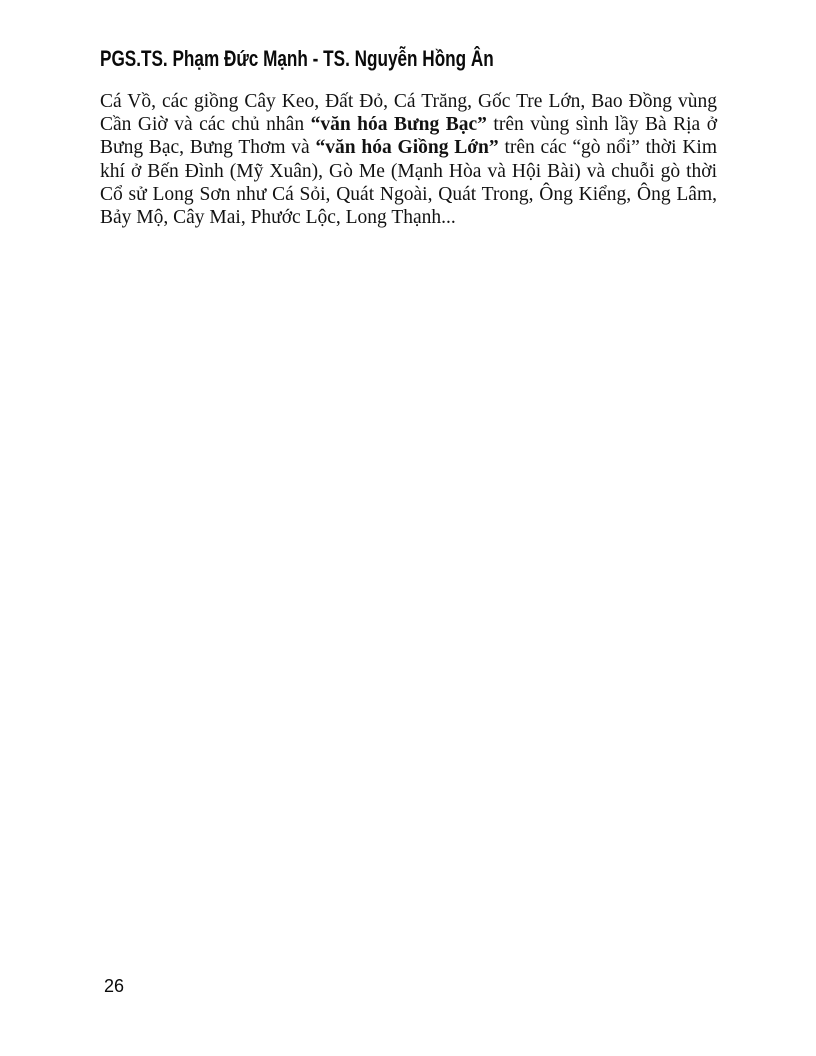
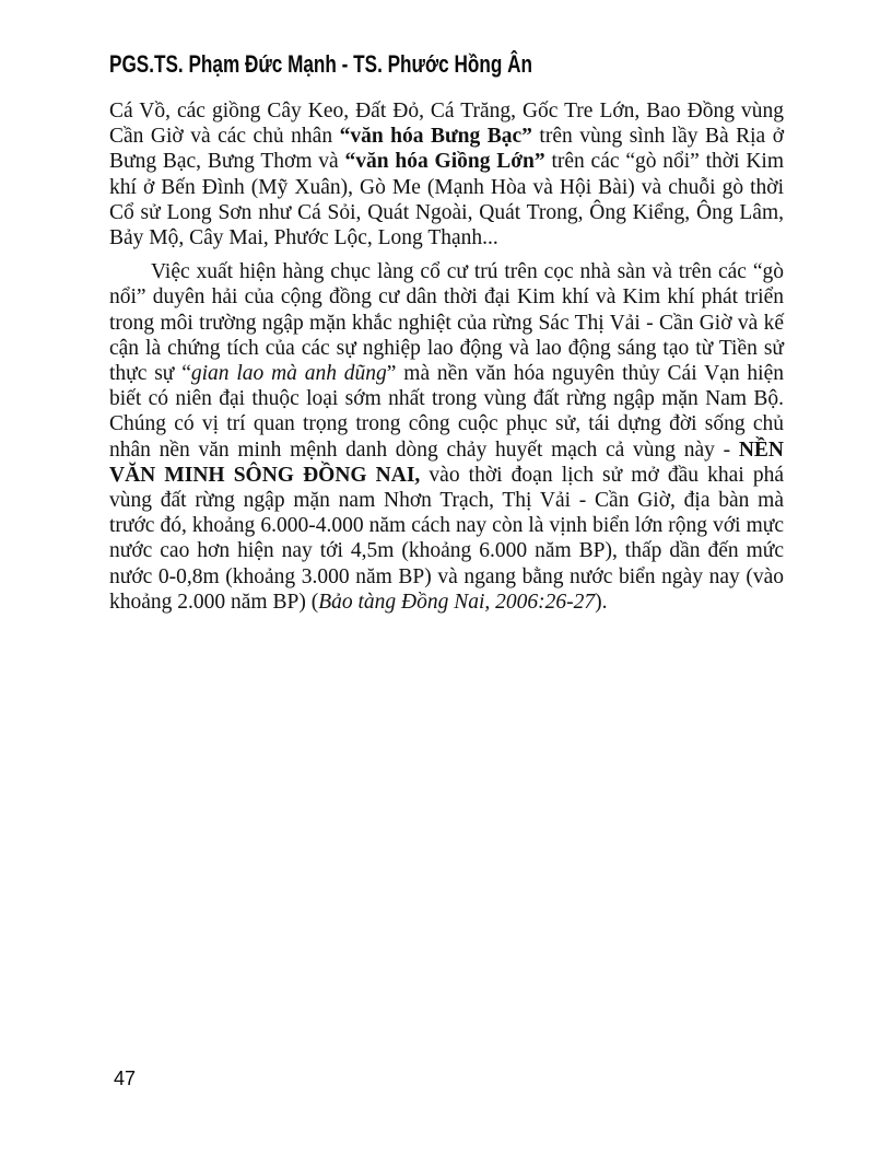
- PGS.TS. Phạm Đức Mạnh - TS. Nguyễn Hồng Ân
+ PGS.TS. Phạm Đức Mạnh - TS. Phước Hồng Ân
  Cá Vồ, các giồng Cây Keo, Đất Đỏ, Cá Trăng, Gốc Tre Lớn, Bao Đồng vùng Cần Giờ và các chủ nhân “văn hóa Bưng Bạc” trên vùng sình lầy Bà Rịa ở Bưng Bạc, Bưng Thơm và “văn hóa Giồng Lớn” trên các “gò nổi” thời Kim khí ở Bến Đình (Mỹ Xuân), Gò Me (Mạnh Hòa và Hội Bài) và chuỗi gò thời Cổ sử Long Sơn như Cá Sỏi, Quát Ngoài, Quát Trong, Ông Kiểng, Ông Lâm, Bảy Mộ, Cây Mai, Phước Lộc, Long Thạnh...
+ Việc xuất hiện hàng chục làng cổ cư trú trên cọc nhà sàn và trên các “gò nổi” duyên hải của cộng đồng cư dân thời đại Kim khí và Kim khí phát triển trong môi trường ngập mặn khắc nghiệt của rừng Sác Thị Vải - Cần Giờ và kế cận là chứng tích của các sự nghiệp lao động và lao động sáng tạo từ Tiền sử thực sự “gian lao mà anh dũng” mà nền văn hóa nguyên thủy Cái Vạn hiện biết có niên đại thuộc loại sớm nhất trong vùng đất rừng ngập mặn Nam Bộ. Chúng có vị trí quan trọng trong công cuộc phục sử, tái dựng đời sống chủ nhân nền văn minh mệnh danh dòng chảy huyết mạch cả vùng này - NỀN VĂN MINH SÔNG ĐỒNG NAI, vào thời đoạn lịch sử mở đầu khai phá vùng đất rừng ngập mặn nam Nhơn Trạch, Thị Vải - Cần Giờ, địa bàn mà trước đó, khoảng 6.000-4.000 năm cách nay còn là vịnh biển lớn rộng với mực nước cao hơn hiện nay tới 4,5m (khoảng 6.000 năm BP), thấp dần đến mức nước 0-0,8m (khoảng 3.000 năm BP) và ngang bằng nước biển ngày nay (vào khoảng 2.000 năm BP) (Bảo tàng Đồng Nai, 2006:26-27).
- 26
+ 47
